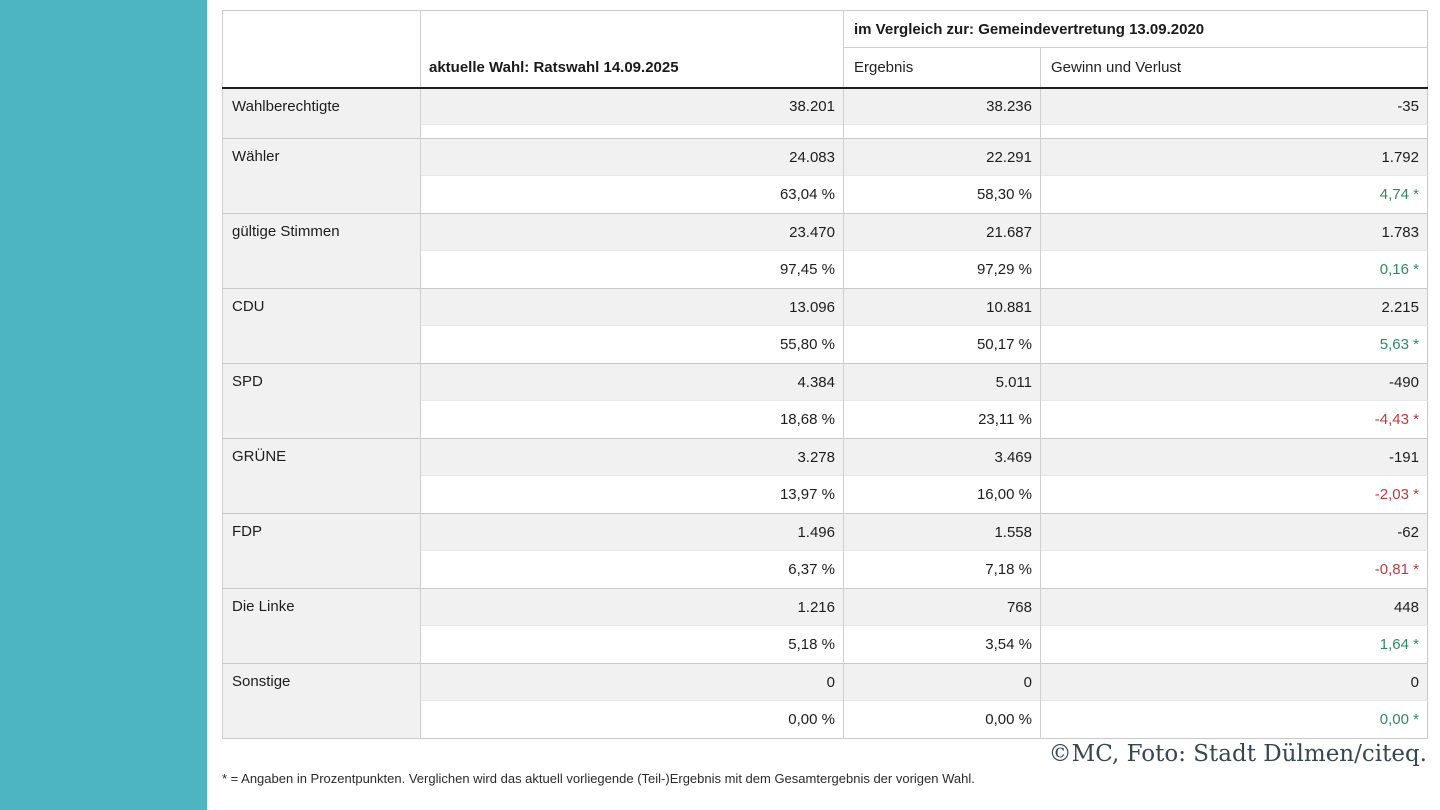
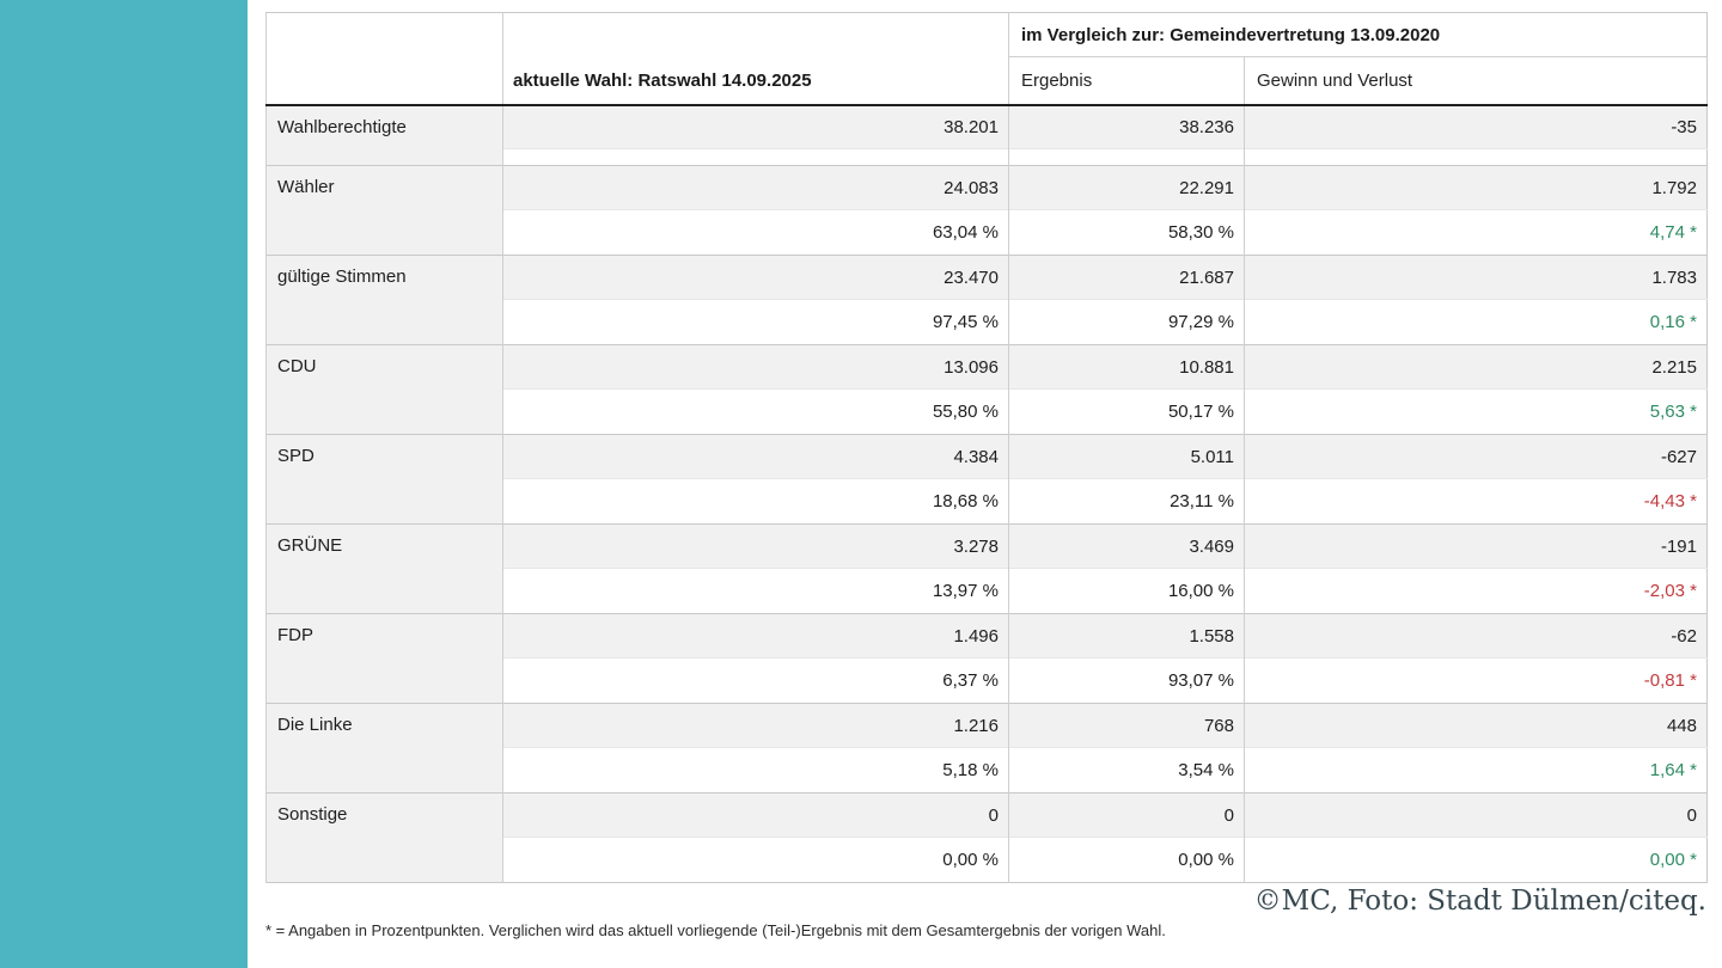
  	aktuelle Wahl: Ratswahl 14.09.2025	im Vergleich zur: Gemeindevertretung 13.09.2020
  Ergebnis	Gewinn und Verlust
  Wahlberechtigte	38.201	38.236	-35
  Wähler	24.083	22.291	1.792
  63,04 %	58,30 %	4,74 *
  gültige Stimmen	23.470	21.687	1.783
  97,45 %	97,29 %	0,16 *
  CDU	13.096	10.881	2.215
  55,80 %	50,17 %	5,63 *
- SPD	4.384	5.011	-490
+ SPD	4.384	5.011	-627
  18,68 %	23,11 %	-4,43 *
  GRÜNE	3.278	3.469	-191
  13,97 %	16,00 %	-2,03 *
  FDP	1.496	1.558	-62
- 6,37 %	7,18 %	-0,81 *
+ 6,37 %	93,07 %	-0,81 *
  Die Linke	1.216	768	448
  5,18 %	3,54 %	1,64 *
  Sonstige	0	0	0
  0,00 %	0,00 %	0,00 *
  ©MC, Foto: Stadt Dülmen/citeq.
  * = Angaben in Prozentpunkten. Verglichen wird das aktuell vorliegende (Teil-)Ergebnis mit dem Gesamtergebnis der vorigen Wahl.
